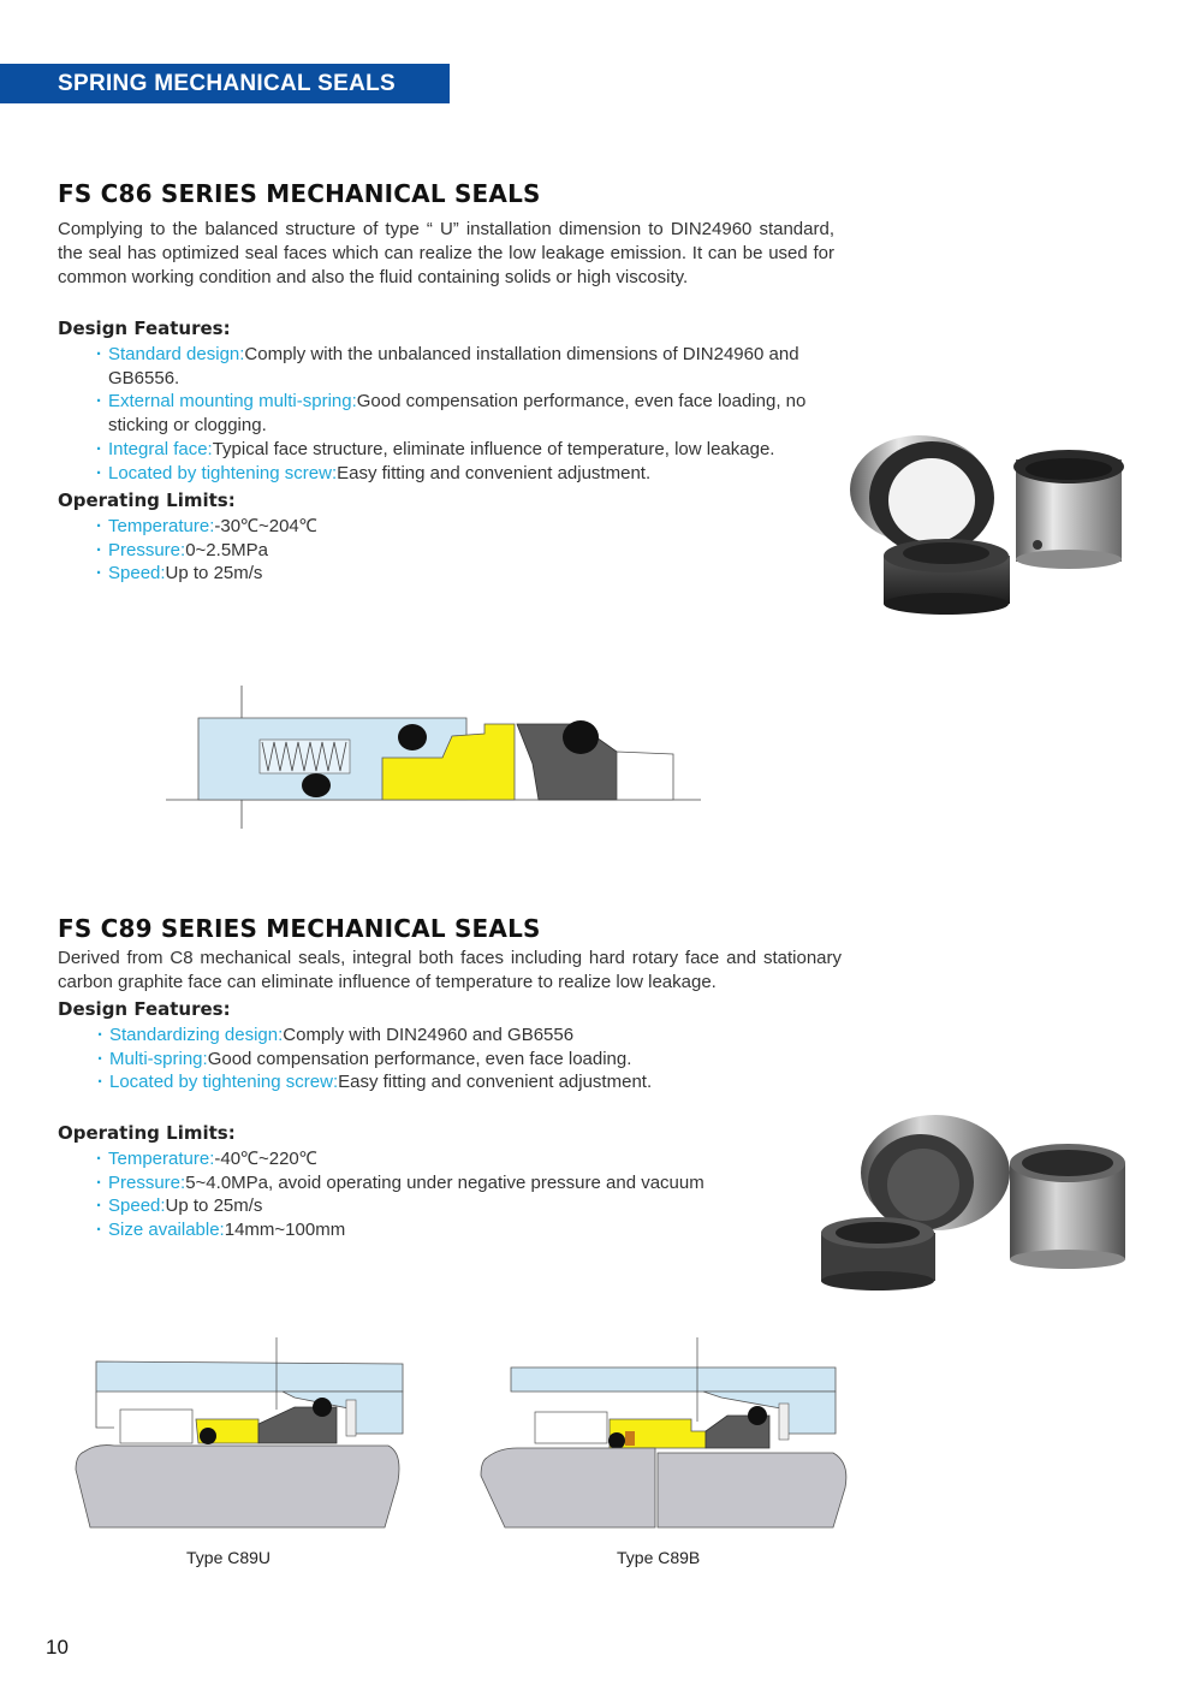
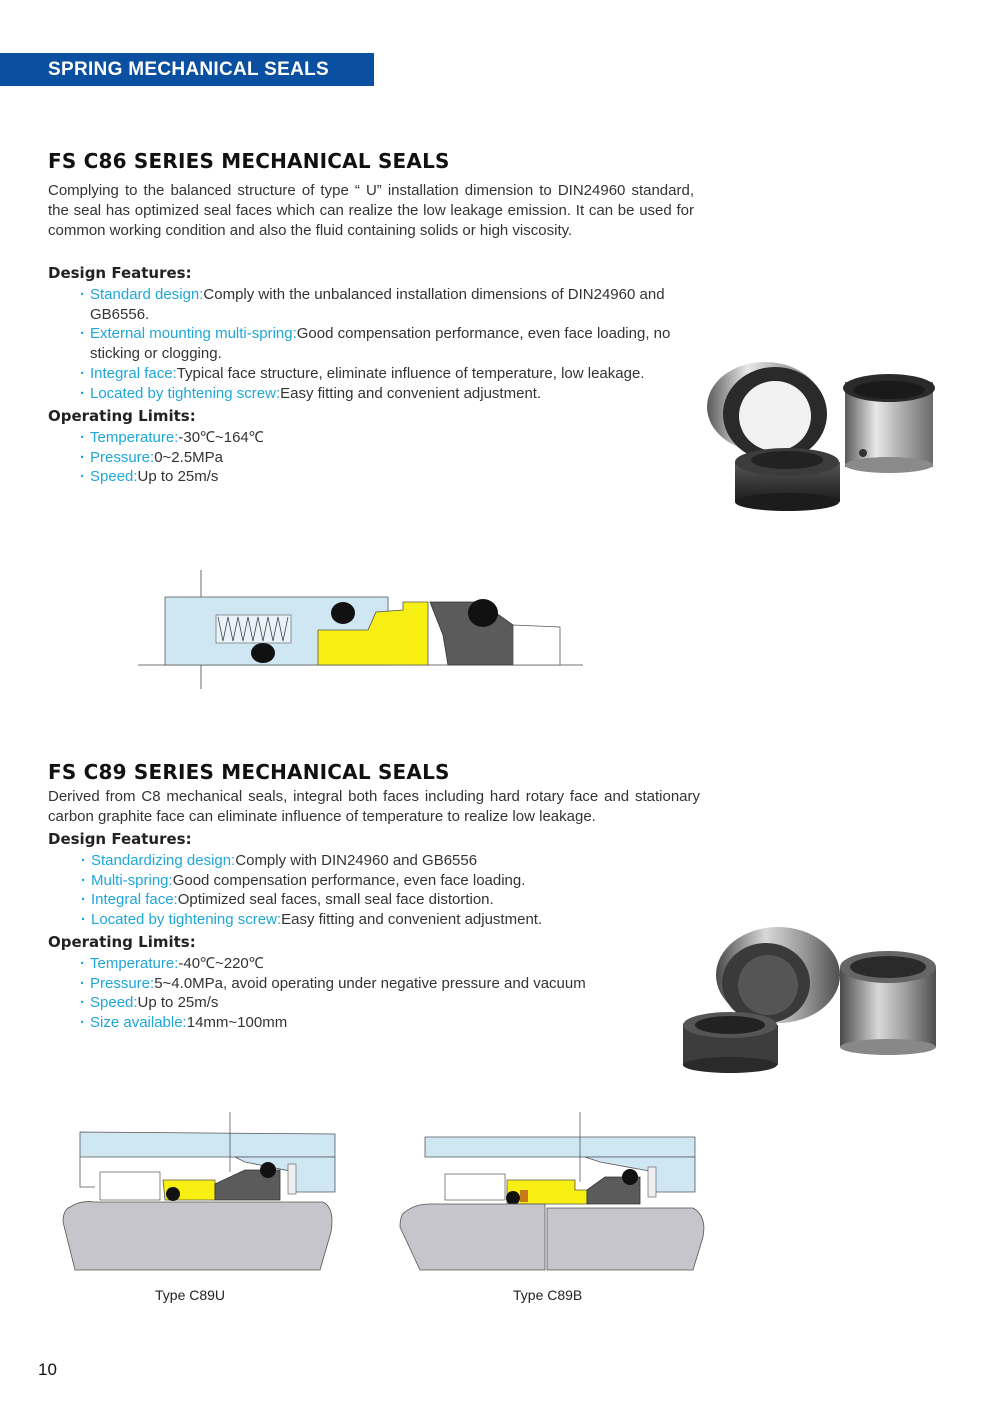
  SPRING MECHANICAL SEALS
  FS C86 SERIES MECHANICAL SEALS
  Complying to the balanced structure of type “ U” installation dimension to DIN24960 standard, the seal has optimized seal faces which can realize the low leakage emission. It can be used for common working condition and also the fluid containing solids or high viscosity.
  Design Features:
  Standard design:Comply with the unbalanced installation dimensions of DIN24960 and GB6556.
  External mounting multi-spring:Good compensation performance, even face loading, no sticking or clogging.
  Integral face:Typical face structure, eliminate influence of temperature, low leakage.
  Located by tightening screw:Easy fitting and convenient adjustment.
  Operating Limits:
- Temperature:-30℃~204℃
+ Temperature:-30℃~164℃
  Pressure:0~2.5MPa
  Speed:Up to 25m/s
  FS C89 SERIES MECHANICAL SEALS
  Derived from C8 mechanical seals, integral both faces including hard rotary face and stationary carbon graphite face can eliminate influence of temperature to realize low leakage.
  Design Features:
  Standardizing design:Comply with DIN24960 and GB6556
  Multi-spring:Good compensation performance, even face loading.
+ Integral face:Optimized seal faces, small seal face distortion.
  Located by tightening screw:Easy fitting and convenient adjustment.
  Operating Limits:
  Temperature:-40℃~220℃
  Pressure:5~4.0MPa, avoid operating under negative pressure and vacuum
  Speed:Up to 25m/s
  Size available:14mm~100mm
  Type C89U
  Type C89B
  10
